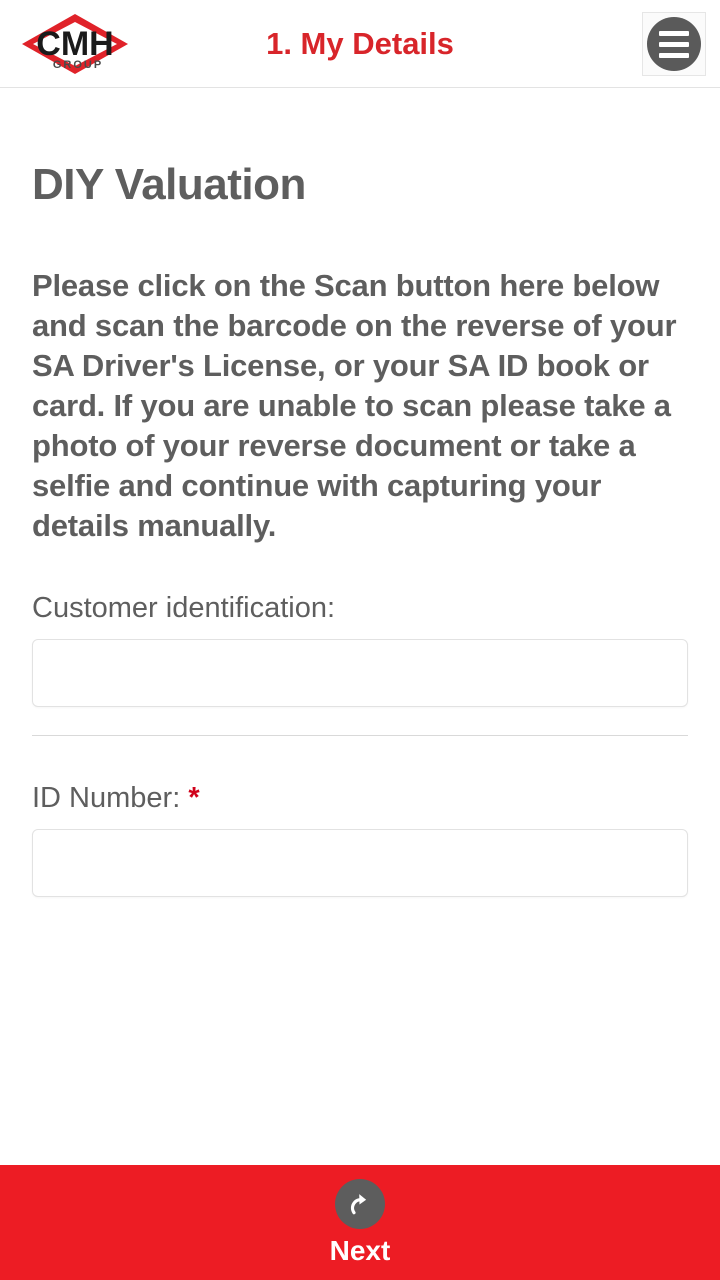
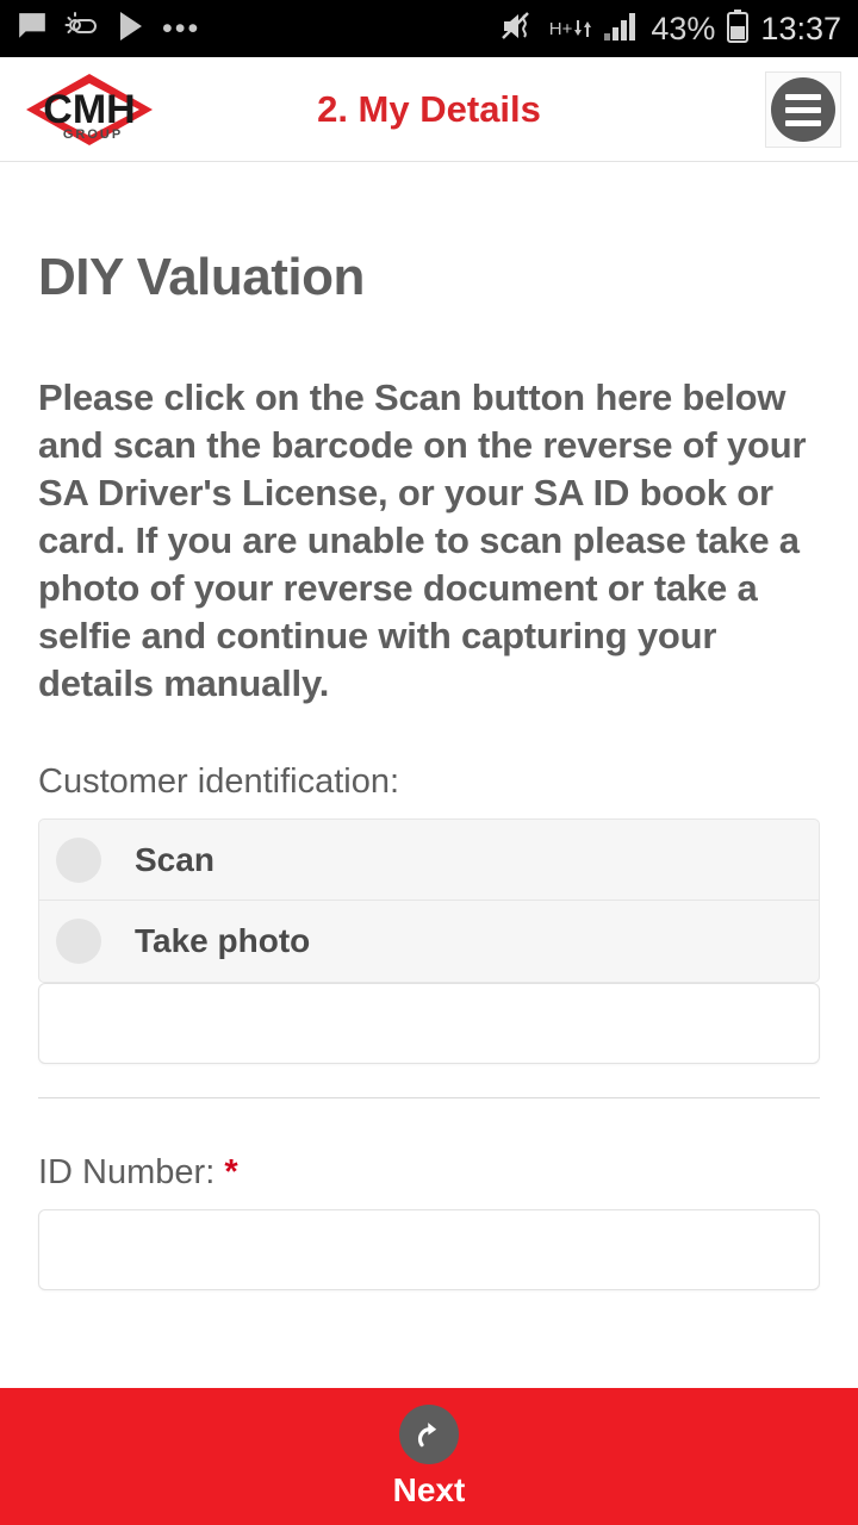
+ •••
+ H+
+ 43%
+ 13:37
  CMH
  GROUP
- 1. My Details
+ 2. My Details
  DIY Valuation
  Please click on the Scan button here below and scan the barcode on the reverse of your SA Driver's License, or your SA ID book or card. If you are unable to scan please take a photo of your reverse document or take a selfie and continue with capturing your details manually.
  Customer identification:
+ Scan
+ Take photo
  ID Number: *
  Next
